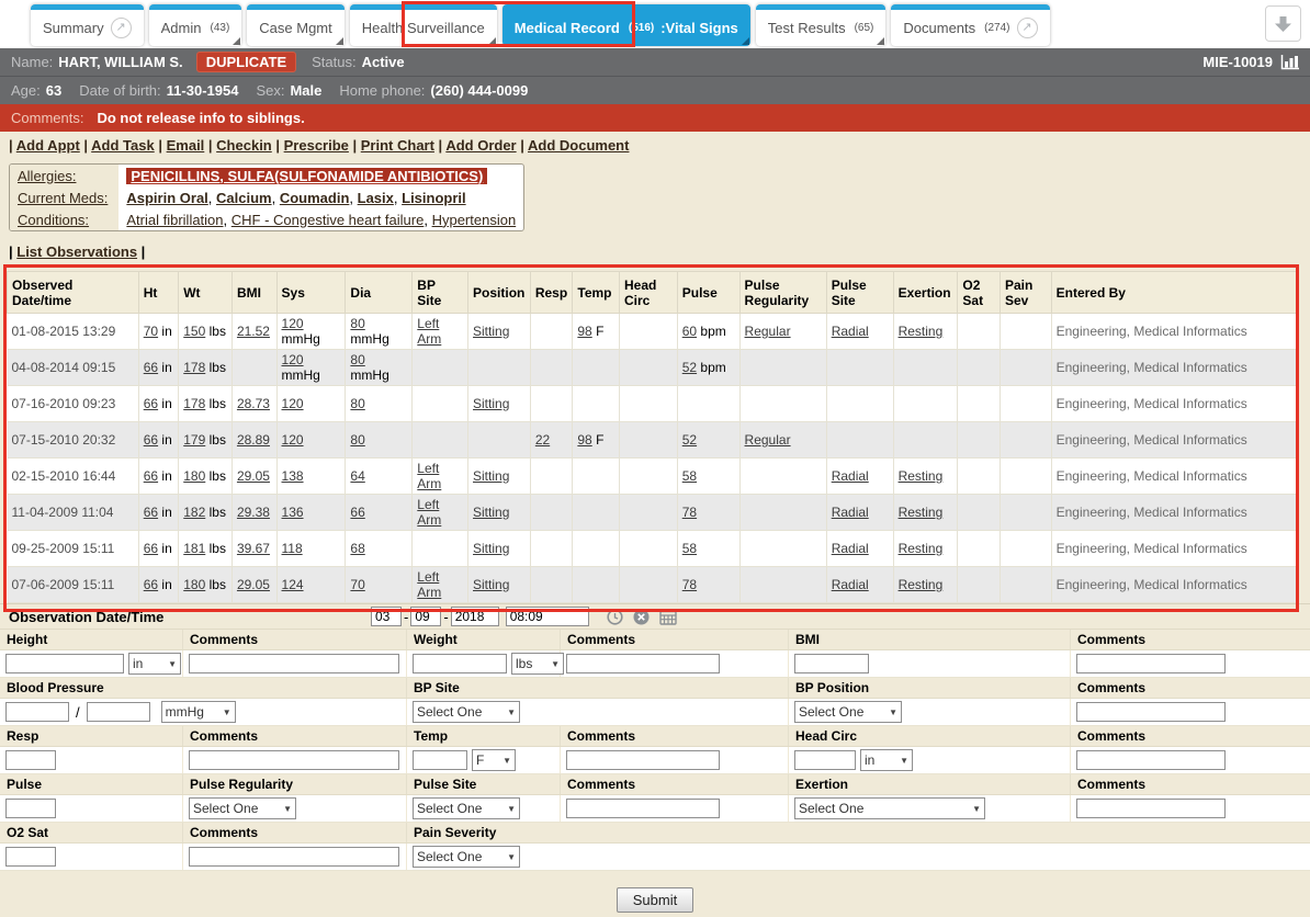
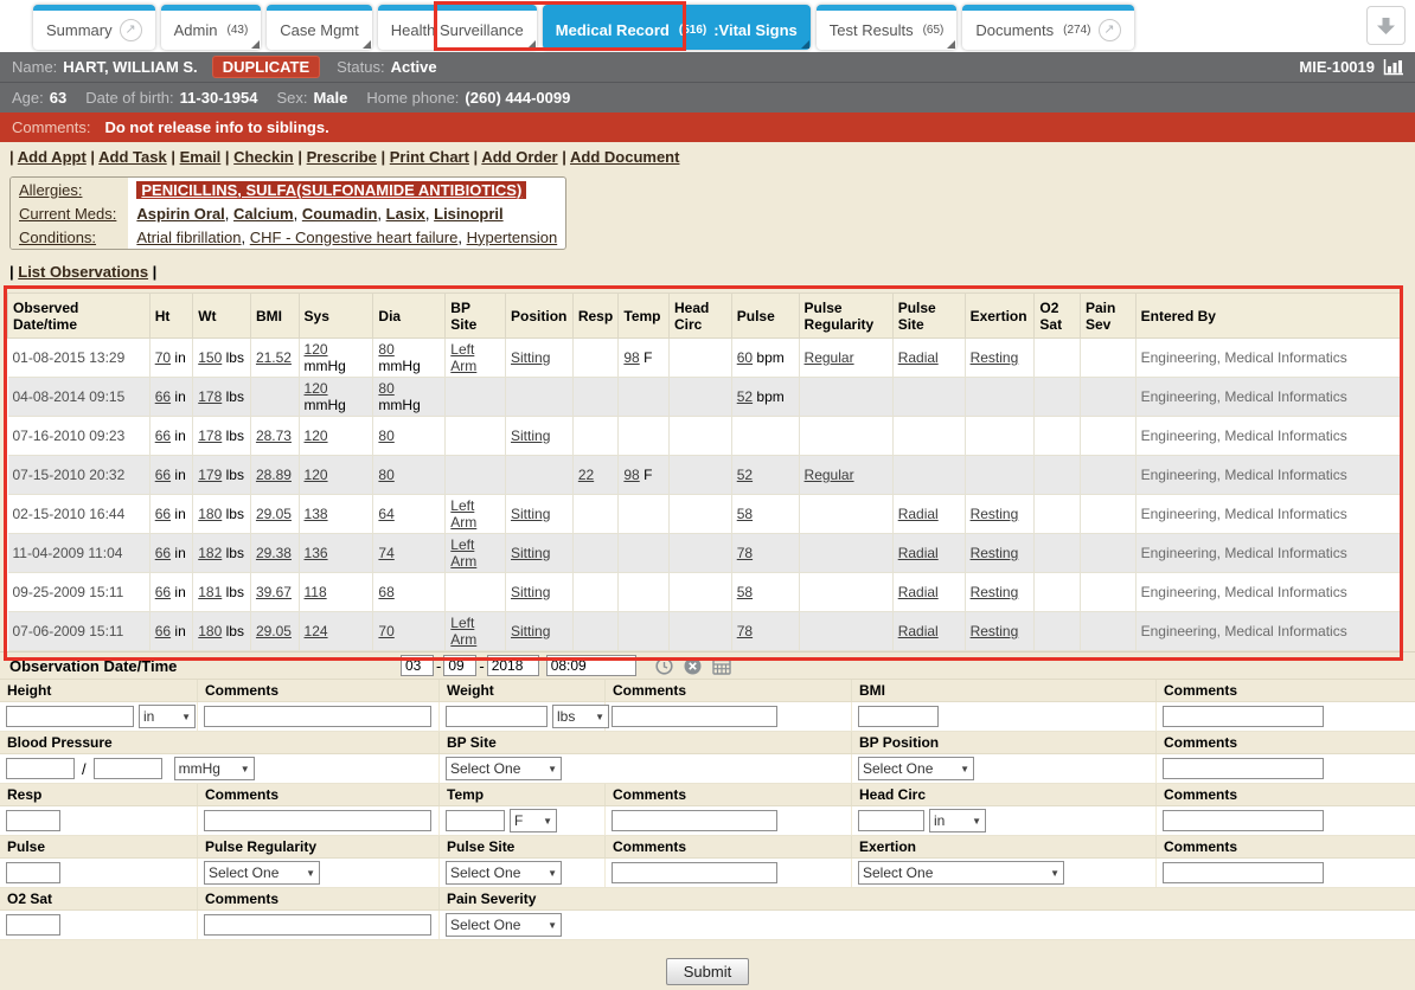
  Summary
  ↗
  Admin
  (43)
  Case Mgmt
  Health Surveillance
  Medical Record
  (516)
  :Vital Signs
  Test Results
  (65)
  Documents
  (274)
  ↗
  Name:
  HART, WILLIAM S.
  DUPLICATE
  Status:
  Active
  MIE-10019
  Age:
  63
  Date of birth:
  11-30-1954
  Sex:
  Male
  Home phone:
  (260) 444-0099
  Comments:
  Do not release info to siblings.
  | Add Appt | Add Task | Email | Checkin | Prescribe | Print Chart | Add Order | Add Document
  Allergies:	PENICILLINS, SULFA(SULFONAMIDE ANTIBIOTICS)
  Current Meds:	Aspirin Oral, Calcium, Coumadin, Lasix, Lisinopril
  Conditions:	Atrial fibrillation, CHF - Congestive heart failure, Hypertension
  | List Observations |
  Observed Date/time	Ht	Wt	BMI	Sys	Dia	BP Site	Position	Resp	Temp	Head Circ	Pulse	Pulse Regularity	Pulse Site	Exertion	O2 Sat	Pain Sev	Entered By
  01-08-2015 13:29	70 in	150 lbs	21.52	120 mmHg	80 mmHg	Left Arm	Sitting		98 F		60 bpm	Regular	Radial	Resting			Engineering, Medical Informatics
  04-08-2014 09:15	66 in	178 lbs		120 mmHg	80 mmHg						52 bpm						Engineering, Medical Informatics
  07-16-2010 09:23	66 in	178 lbs	28.73	120	80		Sitting										Engineering, Medical Informatics
  07-15-2010 20:32	66 in	179 lbs	28.89	120	80			22	98 F		52	Regular					Engineering, Medical Informatics
  02-15-2010 16:44	66 in	180 lbs	29.05	138	64	Left Arm	Sitting				58		Radial	Resting			Engineering, Medical Informatics
- 11-04-2009 11:04	66 in	182 lbs	29.38	136	66	Left Arm	Sitting				78		Radial	Resting			Engineering, Medical Informatics
+ 11-04-2009 11:04	66 in	182 lbs	29.38	136	74	Left Arm	Sitting				78		Radial	Resting			Engineering, Medical Informatics
  09-25-2009 15:11	66 in	181 lbs	39.67	118	68		Sitting				58		Radial	Resting			Engineering, Medical Informatics
  07-06-2009 15:11	66 in	180 lbs	29.05	124	70	Left Arm	Sitting				78		Radial	Resting			Engineering, Medical Informatics
  Observation Date/Time
  03
  -
  09
  -
  2018
  08:09
  Height
  Comments
  Weight
  Comments
  BMI
  Comments
  in
  lbs
  Blood Pressure
  BP Site
  BP Position
  Comments
  /
  mmHg
  Select One
  Select One
  Resp
  Comments
  Temp
  Comments
  Head Circ
  Comments
  F
  in
  Pulse
  Pulse Regularity
  Pulse Site
  Comments
  Exertion
  Comments
  Select One
  Select One
  Select One
  O2 Sat
  Comments
  Pain Severity
  Select One
  Submit
